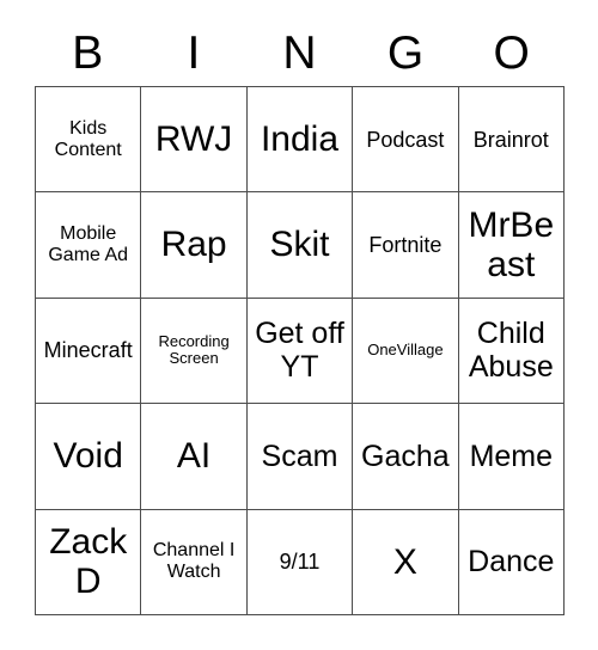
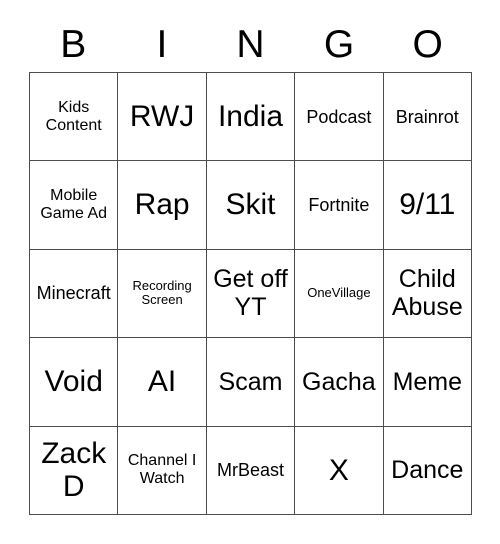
  B
  I
  N
  G
  O
  Kids Content
  RWJ
  India
  Podcast
  Brainrot
  Mobile Game Ad
  Rap
  Skit
  Fortnite
- MrBeast
+ 9/11
  Minecraft
  Recording Screen
  Get off YT
  OneVillage
  Child Abuse
  Void
  AI
  Scam
  Gacha
  Meme
  Zack D
  Channel I Watch
- 9/11
+ MrBeast
  X
  Dance
